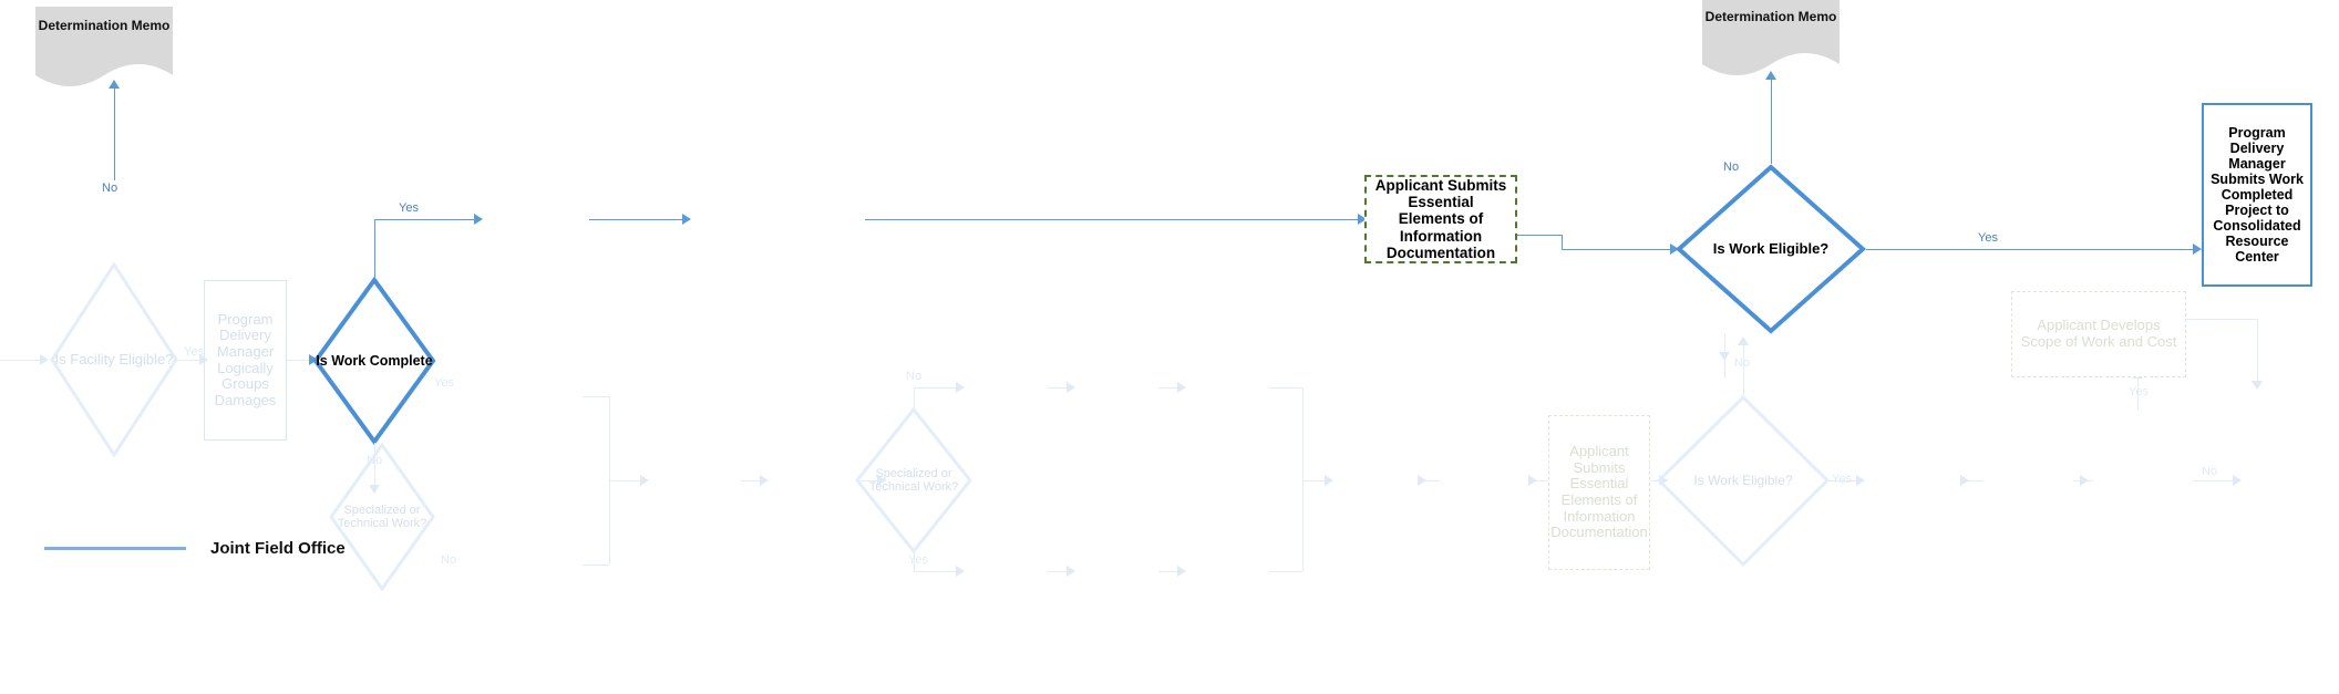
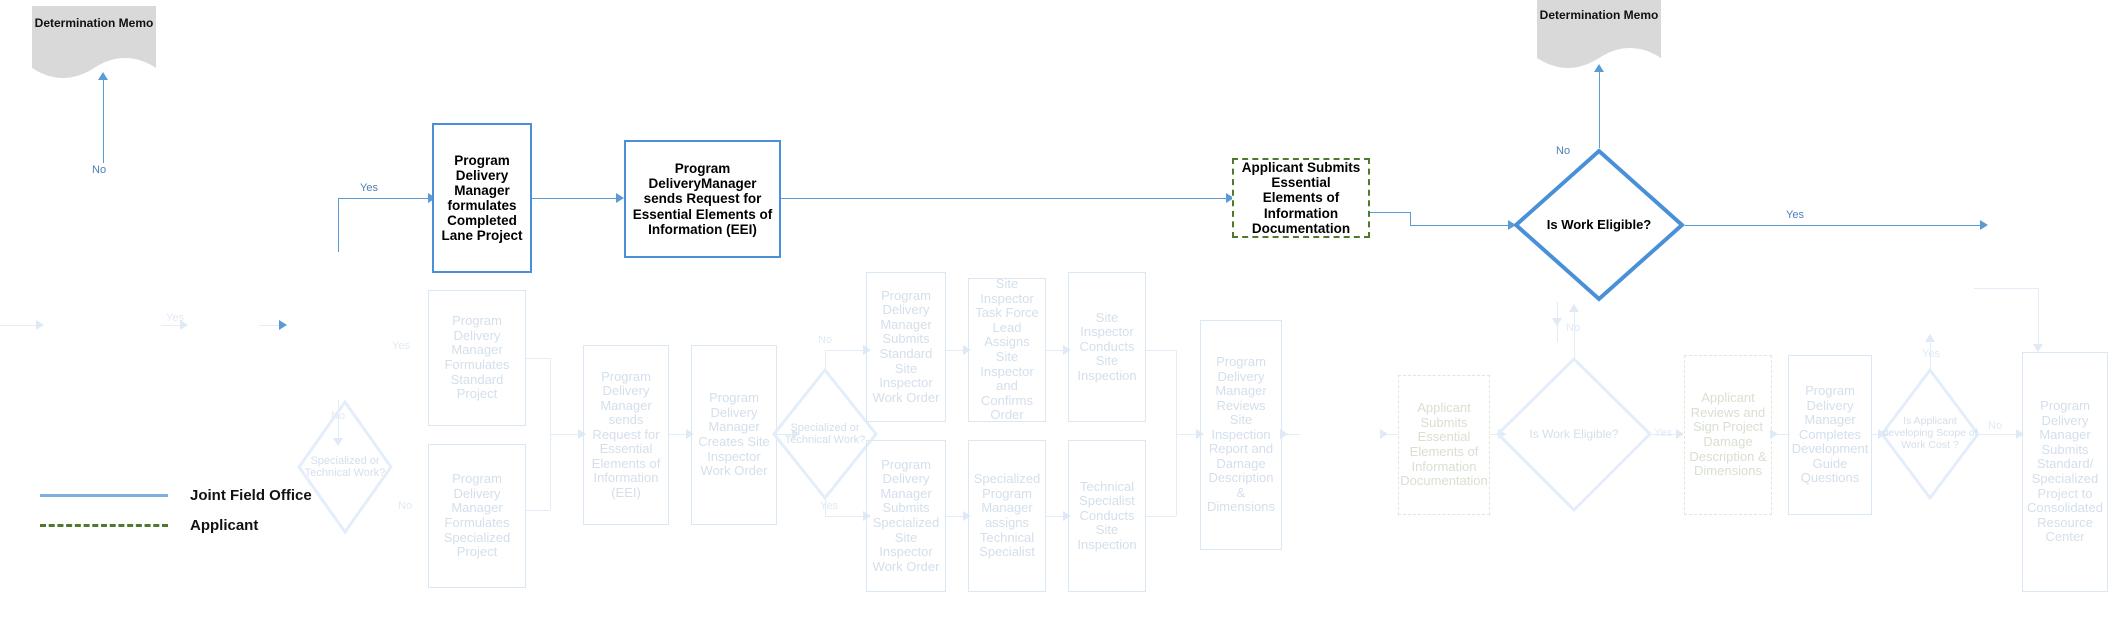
  Determination Memo
  No
- Is Facility Eligible?
  Yes
- Program Delivery Manager Logically Groups Damages
- Is Work Complete
  Yes
  Specialized or Technical Work?
  Yes
  No
+ Program Delivery Manager Formulates Standard Project
+ Program Delivery Manager Formulates Specialized Project
+ Program Delivery Manager sends Request for Essential Elements of Information (EEI)
+ Program Delivery Manager Creates Site Inspector Work Order
  Specialized or Technical Work?
  No
  Yes
+ Program Delivery Manager Submits Standard Site Inspector Work Order
+ Program Delivery Manager Submits Specialized Site Inspector Work Order
+ Site Inspector Task Force Lead Assigns Site Inspector and Confirms Order
+ Specialized Program Manager assigns Technical Specialist
+ Site Inspector Conducts Site Inspection
+ Technical Specialist Conducts Site Inspection
+ Program Delivery Manager Reviews Site Inspection Report and Damage Description & Dimensions
  Applicant Submits Essential Elements of Information Documentation
  Is Work Eligible?
  No
  Yes
+ Applicant Reviews and Sign Project Damage Description & Dimensions
+ Program Delivery Manager Completes Development Guide Questions
+ Is Applicant developing Scope of Work Cost ?
  Yes
- Applicant Develops Scope of Work and Cost
  No
+ Program Delivery Manager Submits Standard/ Specialized Project to Consolidated Resource Center
+ Program Delivery Manager formulates Completed Lane Project
+ Program DeliveryManager sends Request for Essential Elements of Information (EEI)
  Applicant Submits Essential Elements of Information Documentation
  Is Work Eligible?
  Determination Memo
  No
  Yes
- Program Delivery Manager Submits Work Completed Project to Consolidated Resource Center
  Joint Field Office
+ Applicant
